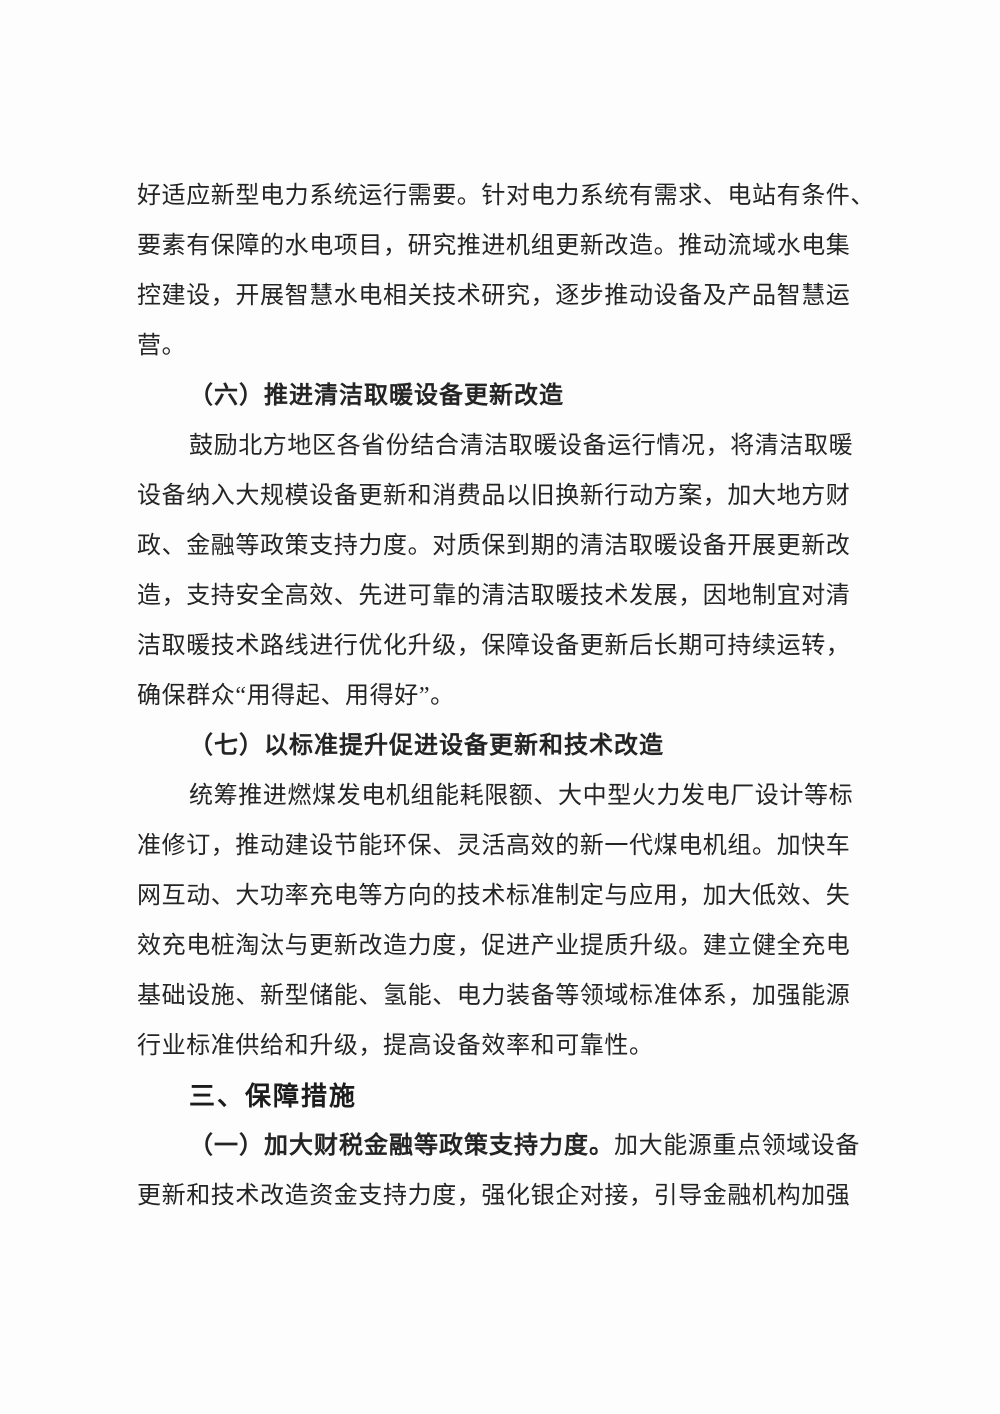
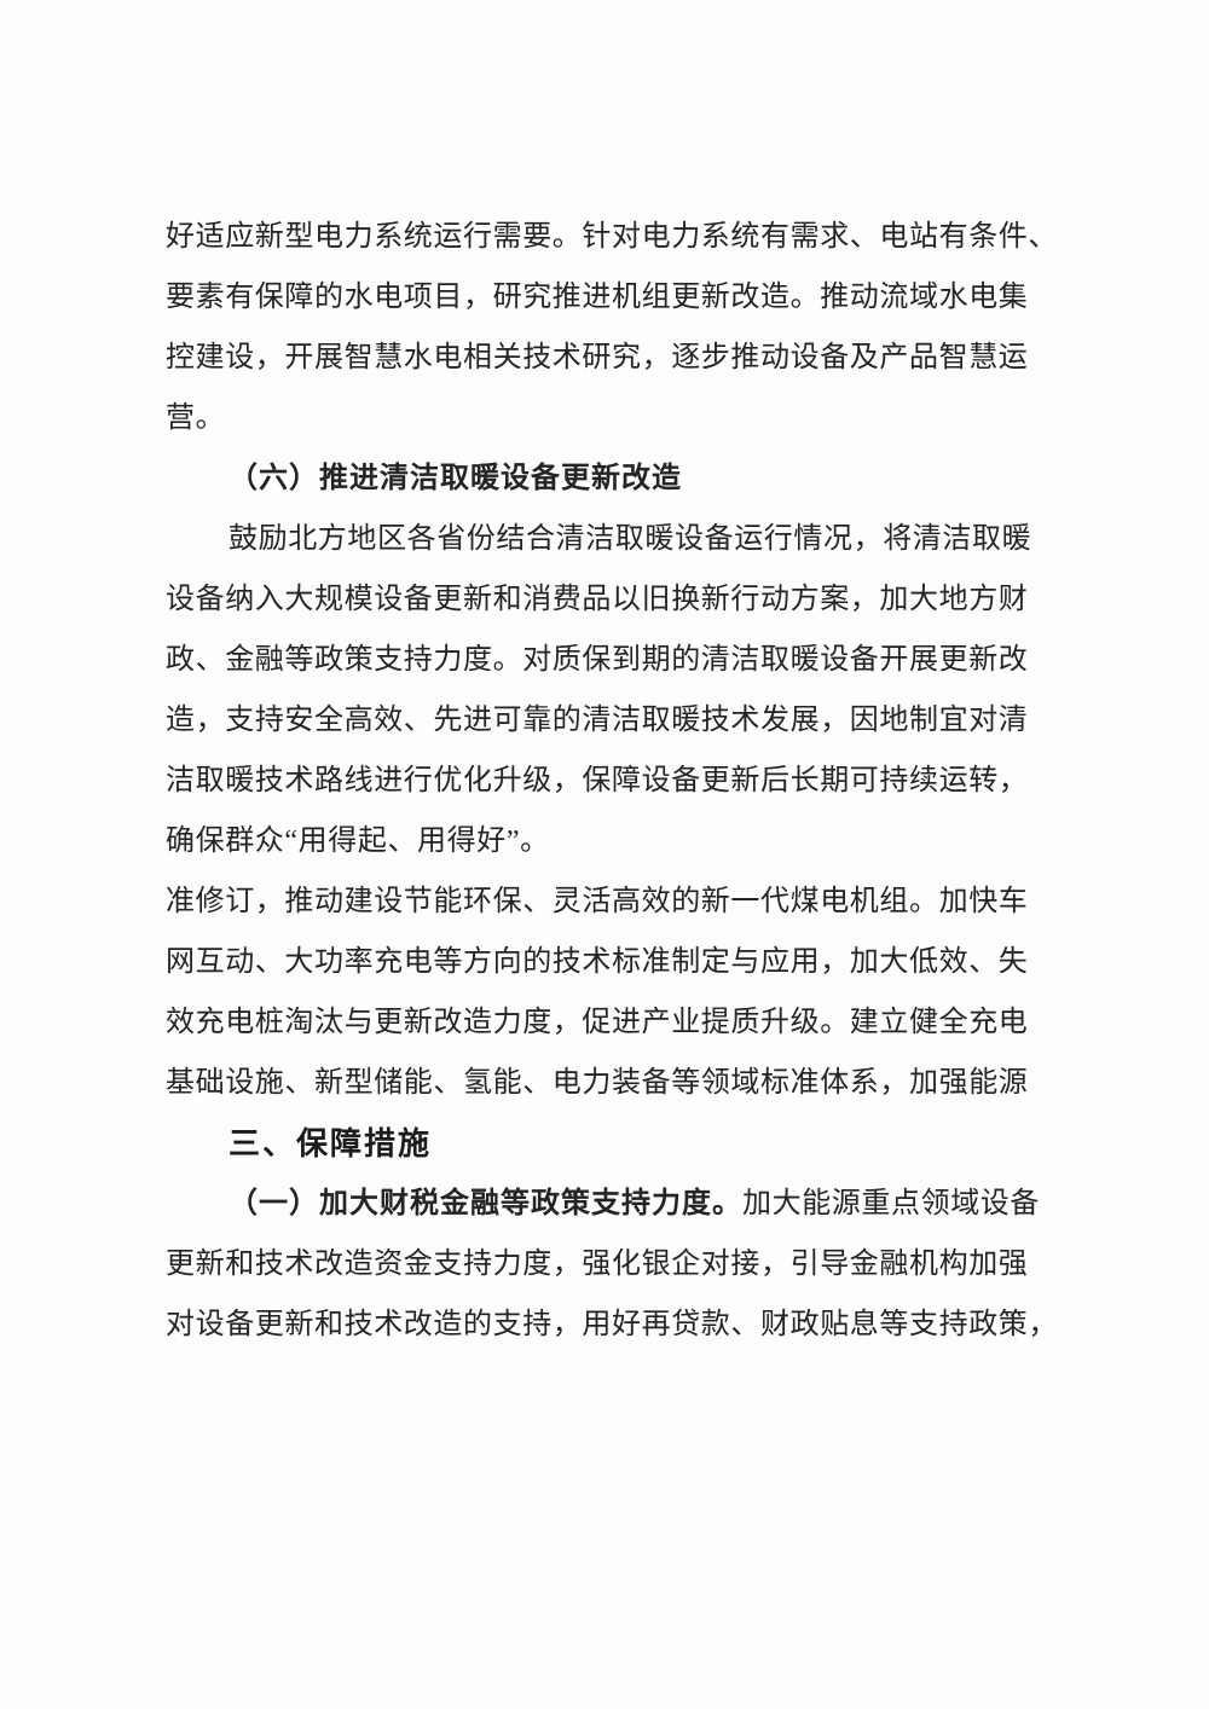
  好适应新型电力系统运行需要。针对电力系统有需求、电站有条件、
  要素有保障的水电项目，研究推进机组更新改造。推动流域水电集
  控建设，开展智慧水电相关技术研究，逐步推动设备及产品智慧运
  营。
  （六）推进清洁取暖设备更新改造
  鼓励北方地区各省份结合清洁取暖设备运行情况，将清洁取暖
  设备纳入大规模设备更新和消费品以旧换新行动方案，加大地方财
  政、金融等政策支持力度。对质保到期的清洁取暖设备开展更新改
  造，支持安全高效、先进可靠的清洁取暖技术发展，因地制宜对清
  洁取暖技术路线进行优化升级，保障设备更新后长期可持续运转，
  确保群众“用得起、用得好”。
- （七）以标准提升促进设备更新和技术改造
- 统筹推进燃煤发电机组能耗限额、大中型火力发电厂设计等标
  准修订，推动建设节能环保、灵活高效的新一代煤电机组。加快车
  网互动、大功率充电等方向的技术标准制定与应用，加大低效、失
  效充电桩淘汰与更新改造力度，促进产业提质升级。建立健全充电
  基础设施、新型储能、氢能、电力装备等领域标准体系，加强能源
- 行业标准供给和升级，提高设备效率和可靠性。
  三、保障措施
  （一）加大财税金融等政策支持力度。加大能源重点领域设备
  更新和技术改造资金支持力度，强化银企对接，引导金融机构加强
+ 对设备更新和技术改造的支持，用好再贷款、财政贴息等支持政策，
